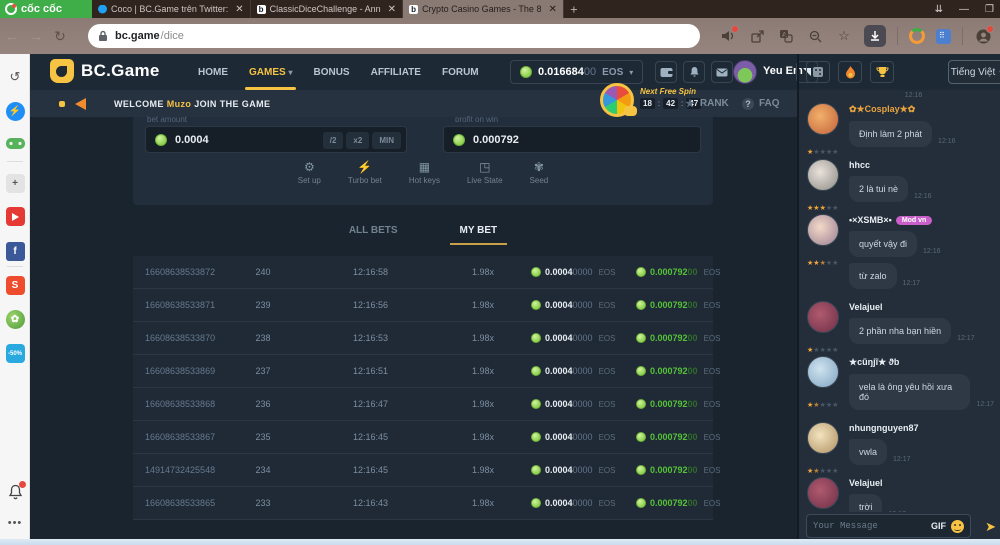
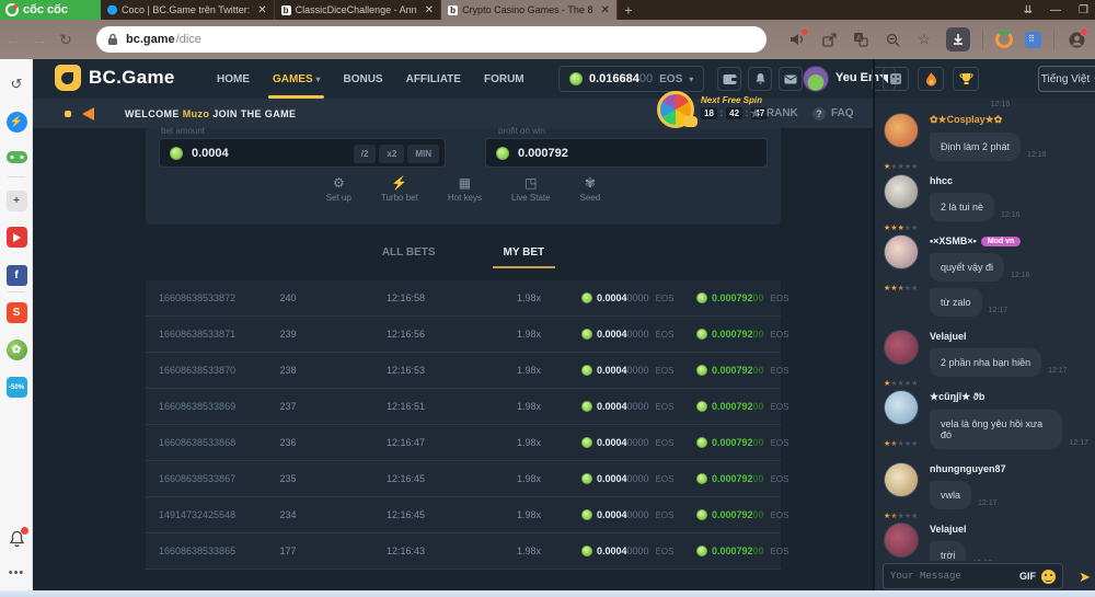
  cốc cốc
  Coco | BC.Game trên Twitter:
  ✕
  b
  ClassicDiceChallenge - Ann
  ✕
  b
  Crypto Casino Games - The 8
  ✕
  ＋
  ⇊
  —
  ❐
  ↻
  bc.game
  /dice
  ☆
  ↺
  ⚡
  +
  f
  S
  ✿
  •••
  BC.Game
  HOME
  GAMES ▾
  BONUS
  AFFILIATE
  FORUM
  0.01668400
  EOS
  ▾
  Tiếng Việt
  WELCOME Muzo JOIN THE GAME
  Next Free Spin
  18
  :
  42
  :
  47
  ★
  RANK
  ?
  FAQ
  bet amount
  profit on win
  0.0004
  /2
  x2
  MIN
  0.000792
  ⚙
  Set up
  ⚡
  Turbo bet
  ▦
  Hot keys
  ◳
  Live State
  ✾
  Seed
  ALL BETS
  MY BET
  16608638533872
  240
  12:16:58
  1.98x
  0.00040000
  EOS
  0.00079200
  EOS
  16608638533871
  239
  12:16:56
  1.98x
  0.00040000
  EOS
  0.00079200
  EOS
  16608638533870
  238
  12:16:53
  1.98x
  0.00040000
  EOS
  0.00079200
  EOS
  16608638533869
  237
  12:16:51
  1.98x
  0.00040000
  EOS
  0.00079200
  EOS
  16608638533868
  236
  12:16:47
  1.98x
  0.00040000
  EOS
  0.00079200
  EOS
  16608638533867
  235
  12:16:45
  1.98x
  0.00040000
  EOS
  0.00079200
  EOS
  14914732425548
  234
  12:16:45
  1.98x
  0.00040000
  EOS
  0.00079200
  EOS
  16608638533865
- 233
+ 177
  12:16:43
  1.98x
  0.00040000
  EOS
  0.00079200
  EOS
  ✿★Cosplay★✿
  Định làm 2 phát
  hhcc
  2 là tui nè
  •×XSMB×•
  quyết vậy đi
  từ zalo
  Velajuel
  2 phần nha bạn hiền
  ★cũŋjĩ★ ϑb
  vela là ông yêu hồi xưa đó
  nhungnguyen87
  vwla
  Velajuel
  trời
  Your Message
  GIF
  ➤
